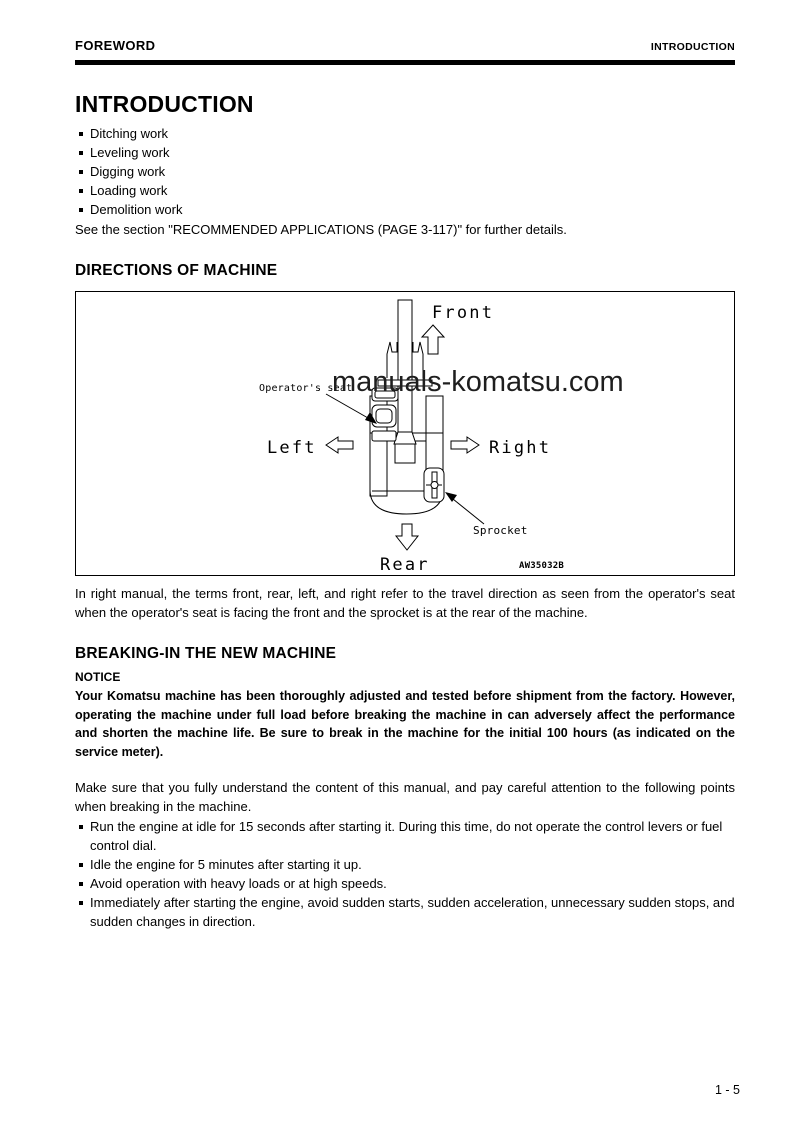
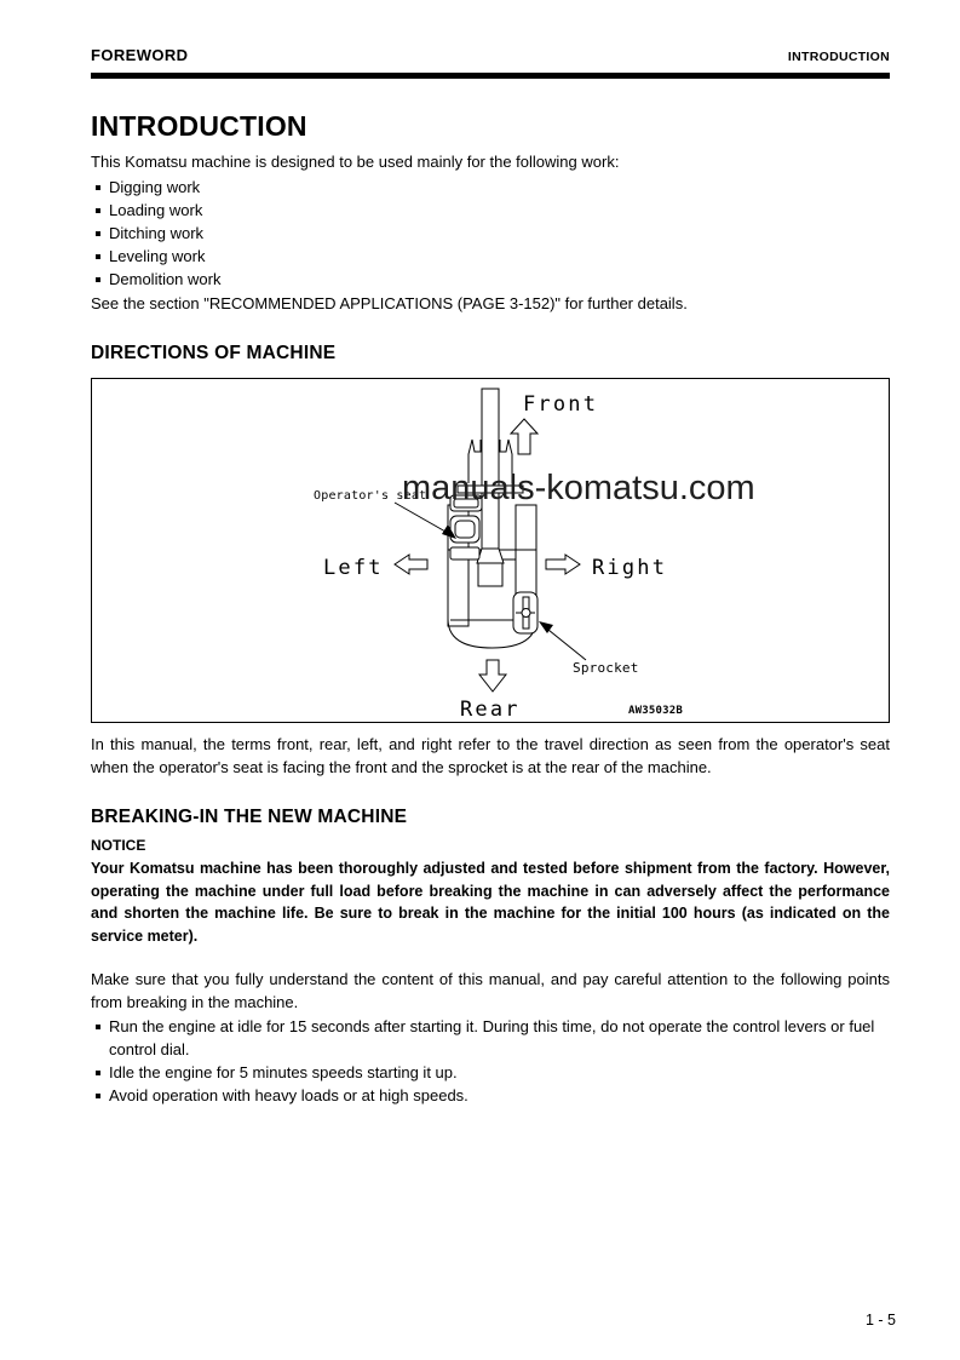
  FOREWORD
  INTRODUCTION
  INTRODUCTION
+ This Komatsu machine is designed to be used mainly for the following work:
- Ditching work
+ Digging work
- Leveling work
+ Loading work
- Digging work
+ Ditching work
- Loading work
+ Leveling work
  Demolition work
- See the section "RECOMMENDED APPLICATIONS (PAGE 3-117)" for further details.
+ See the section "RECOMMENDED APPLICATIONS (PAGE 3-152)" for further details.
  DIRECTIONS OF MACHINE
  Front
  Left
  Right
  Rear
  Operator's seat
  Sprocket
  AW35032B
  manuals-komatsu.com
- In right manual, the terms front, rear, left, and right refer to the travel direction as seen from the operator's seat when the operator's seat is facing the front and the sprocket is at the rear of the machine.
+ In this manual, the terms front, rear, left, and right refer to the travel direction as seen from the operator's seat when the operator's seat is facing the front and the sprocket is at the rear of the machine.
  BREAKING-IN THE NEW MACHINE
  NOTICE
  Your Komatsu machine has been thoroughly adjusted and tested before shipment from the factory. However, operating the machine under full load before breaking the machine in can adversely affect the performance and shorten the machine life. Be sure to break in the machine for the initial 100 hours (as indicated on the service meter).
- Make sure that you fully understand the content of this manual, and pay careful attention to the following points when breaking in the machine.
+ Make sure that you fully understand the content of this manual, and pay careful attention to the following points from breaking in the machine.
  Run the engine at idle for 15 seconds after starting it. During this time, do not operate the control levers or fuel control dial.
- Idle the engine for 5 minutes after starting it up.
+ Idle the engine for 5 minutes speeds starting it up.
  Avoid operation with heavy loads or at high speeds.
- Immediately after starting the engine, avoid sudden starts, sudden acceleration, unnecessary sudden stops, and sudden changes in direction.
  1 - 5
